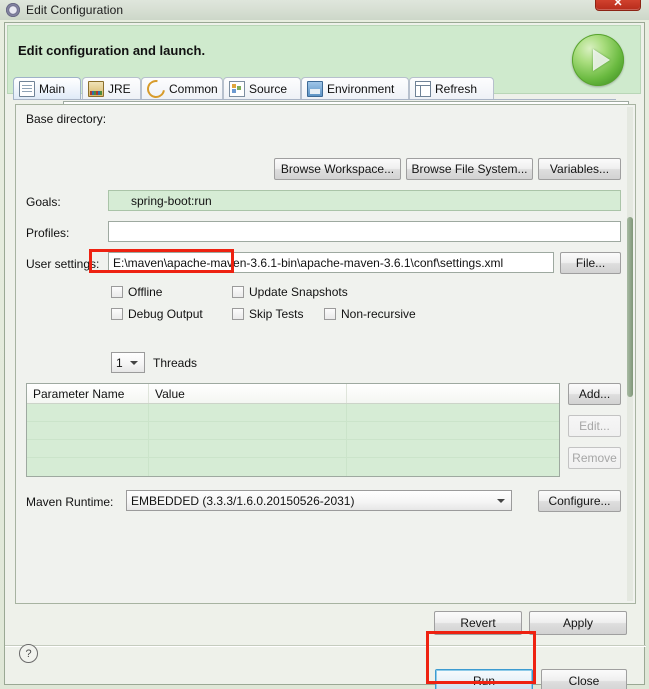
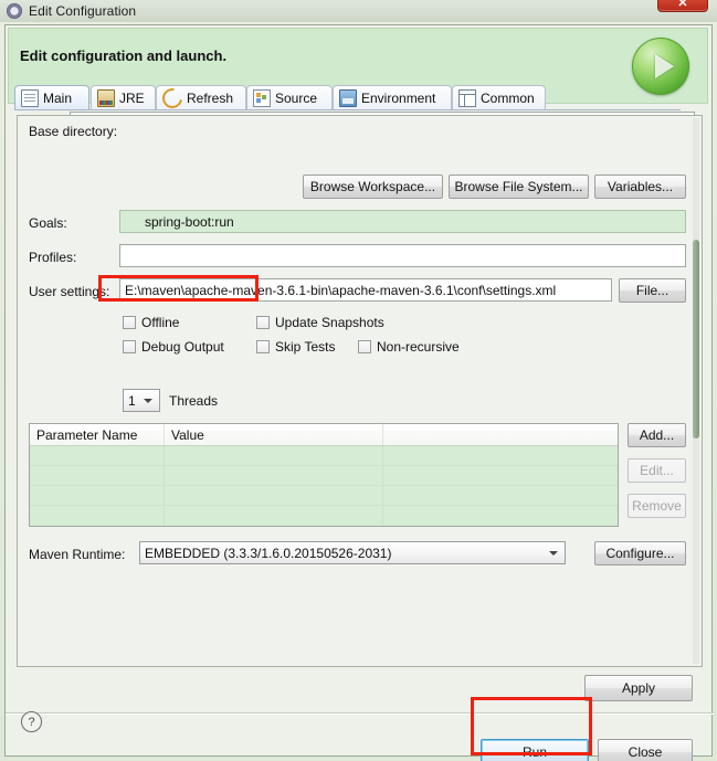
  Edit Configuration
  ✕
  Edit configuration and launch.
  Main
  JRE
- Common
+ Refresh
  Source
  Environment
- Refresh
+ Common
  Base directory:
  Browse Workspace...
  Browse File System...
  Variables...
  Goals:
  spring-boot:run
  Profiles:
  User settings:
  E:\maven\apache-maven-3.6.1-bin\apache-maven-3.6.1\conf\settings.xml
  File...
  Offline
  Update Snapshots
  Debug Output
  Skip Tests
  Non-recursive
  1
  Threads
  Parameter Name
  Value
  Add...
  Edit...
  Remove
  Maven Runtime:
  EMBEDDED (3.3.3/1.6.0.20150526-2031)
  Configure...
- Revert
  Apply
  ?
  Run
  Close
